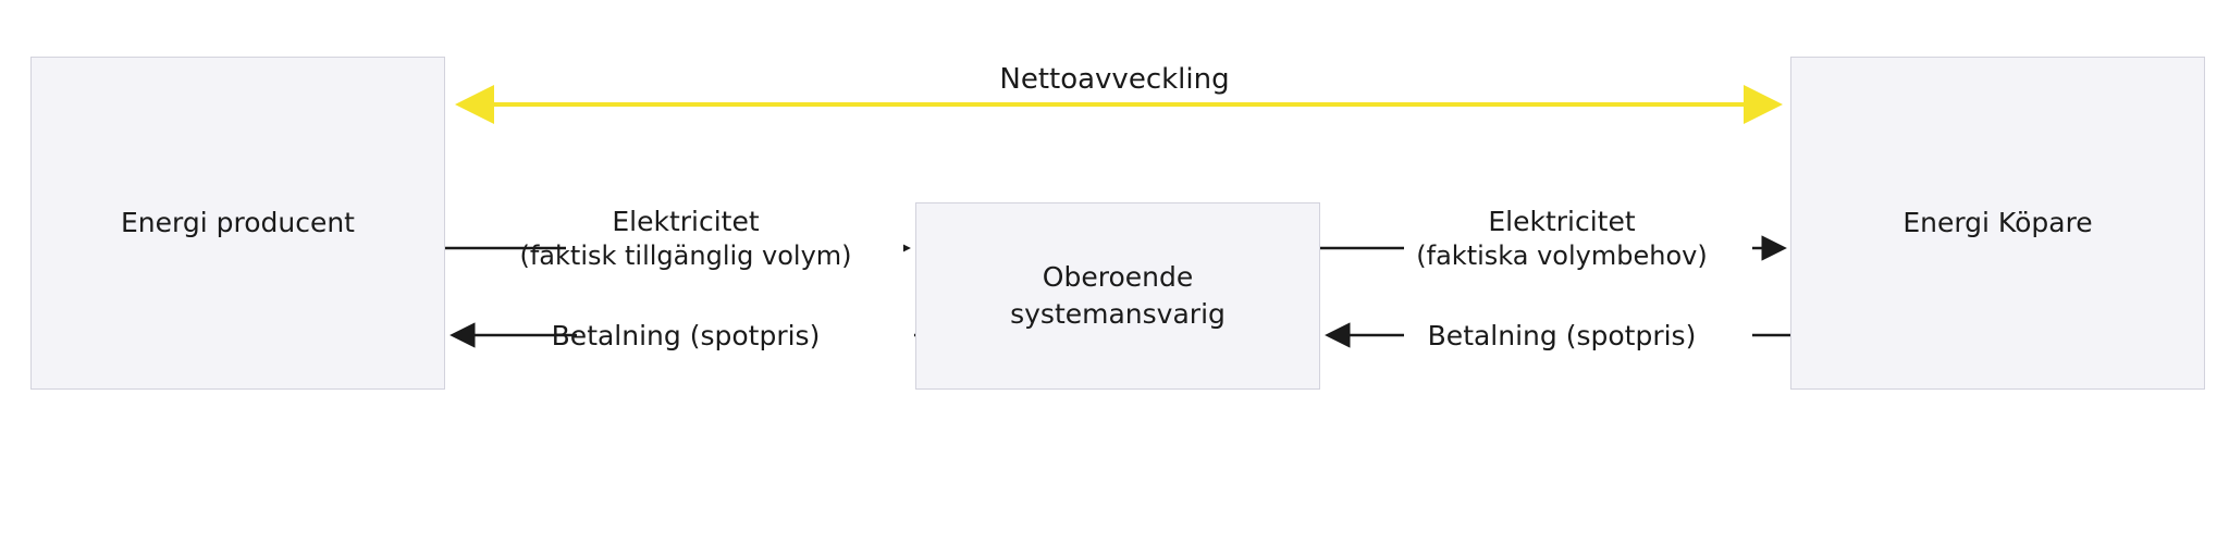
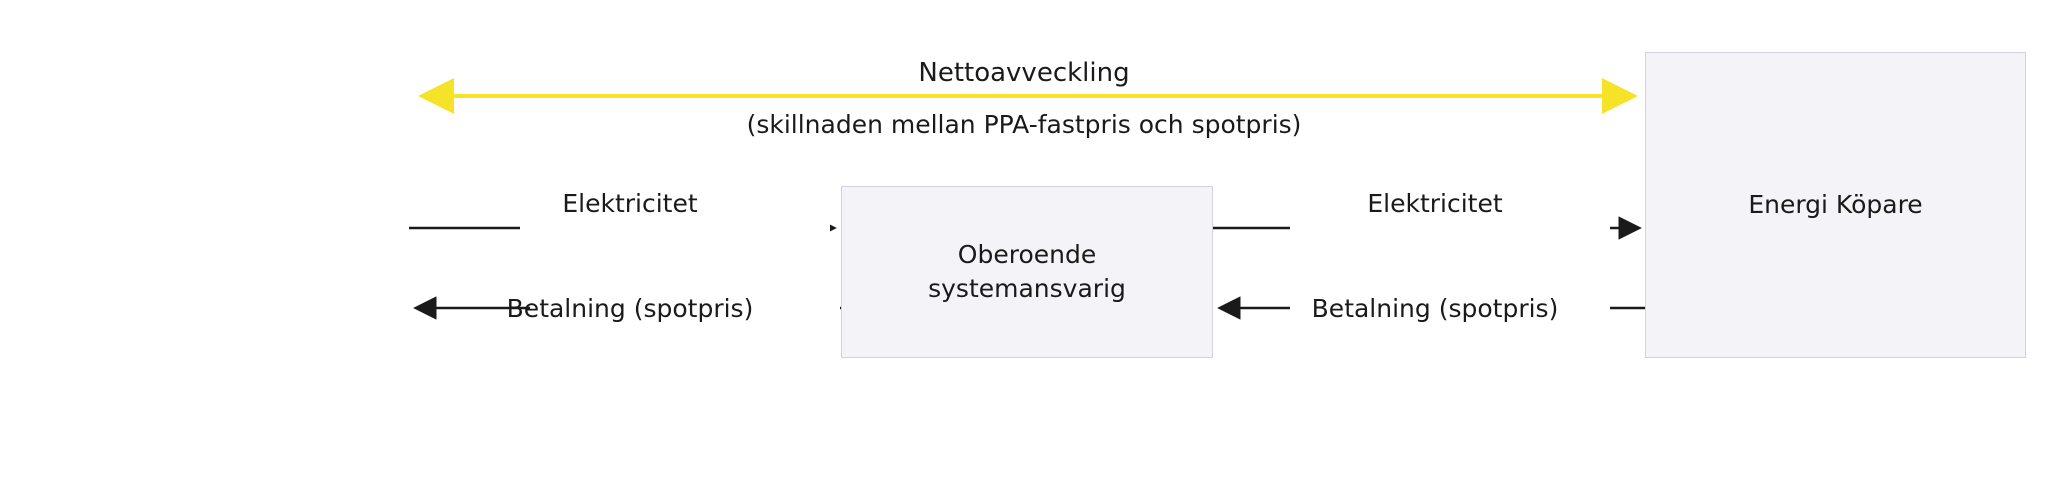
- Energi producent
  Oberoende
  systemansvarig
  Energi Köpare
  Nettoavveckling
+ (skillnaden mellan PPA-fastpris och spotpris)
  Elektricitet
- (faktisk tillgänglig volym)
  Elektricitet
- (faktiska volymbehov)
  Betalning (spotpris)
  Betalning (spotpris)
